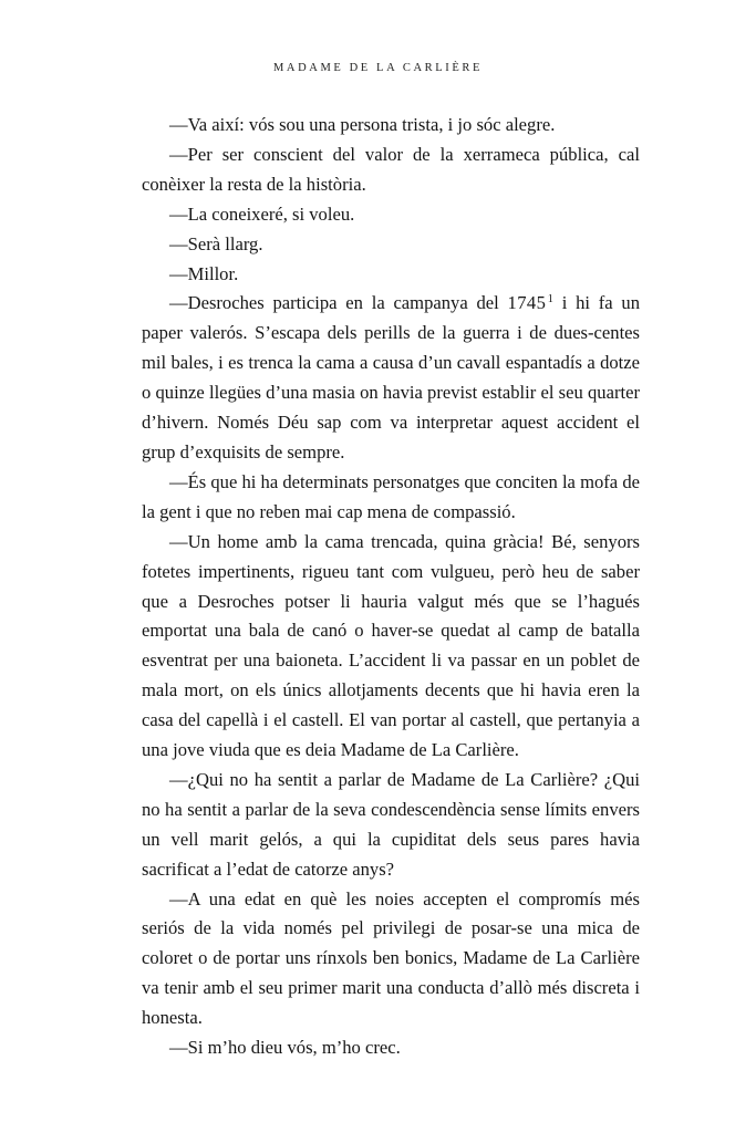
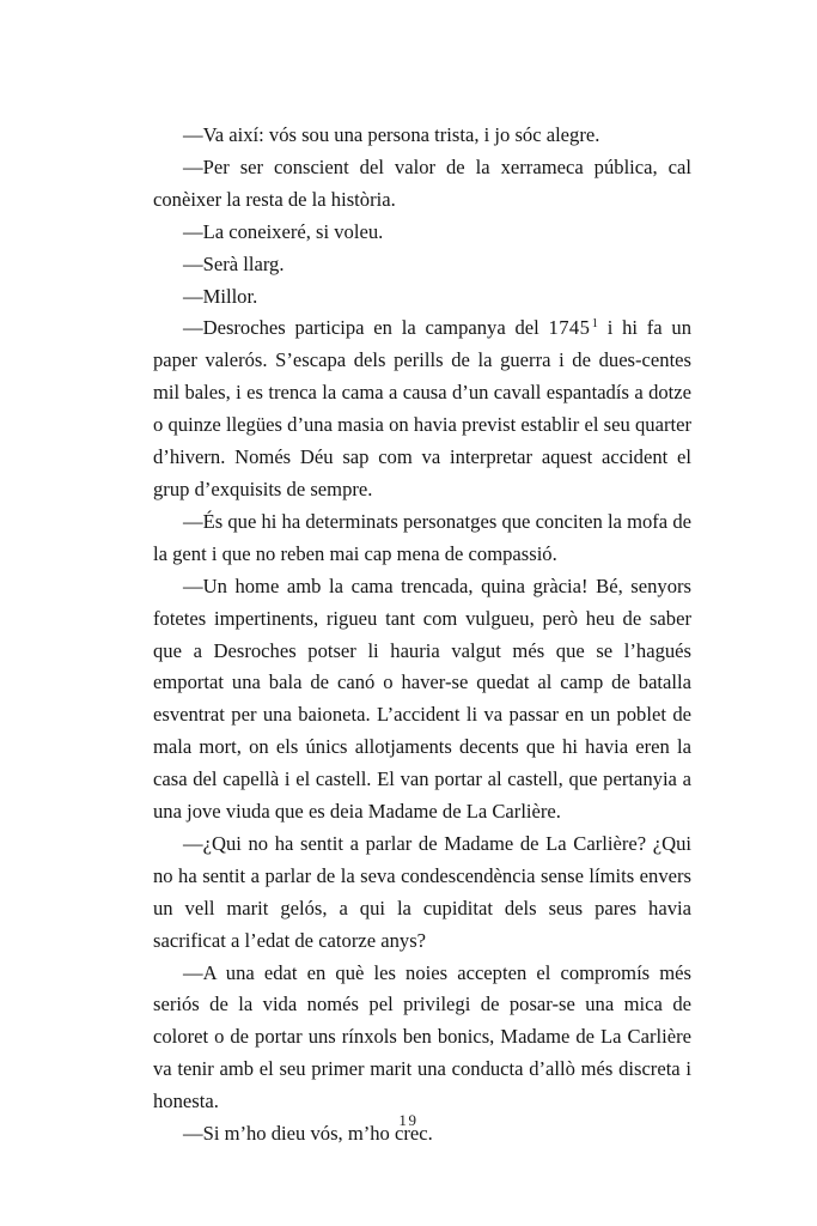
- MADAME DE LA CARLIÈRE
  —Va així: vós sou una persona trista, i jo sóc alegre.
  —Per ser conscient del valor de la xerrameca pública, cal conèixer la resta de la història.
  —La coneixeré, si voleu.
  —Serà llarg.
  —Millor.
  —Desroches participa en la campanya del 1745 1 i hi fa un paper valerós. S’escapa dels perills de la guerra i de dues-centes mil bales, i es trenca la cama a causa d’un cavall espantadís a dotze o quinze llegües d’una masia on havia previst establir el seu quarter d’hivern. Només Déu sap com va interpretar aquest accident el grup d’exquisits de sempre.
  —És que hi ha determinats personatges que conciten la mofa de la gent i que no reben mai cap mena de compassió.
  —Un home amb la cama trencada, quina gràcia! Bé, senyors fotetes impertinents, rigueu tant com vulgueu, però heu de saber que a Desroches potser li hauria valgut més que se l’hagués emportat una bala de canó o haver-se quedat al camp de batalla esventrat per una baioneta. L’accident li va passar en un poblet de mala mort, on els únics allotjaments decents que hi havia eren la casa del capellà i el castell. El van portar al castell, que pertanyia a una jove viuda que es deia Madame de La Carlière.
  —¿Qui no ha sentit a parlar de Madame de La Carlière? ¿Qui no ha sentit a parlar de la seva condescendència sense límits envers un vell marit gelós, a qui la cupiditat dels seus pares havia sacrificat a l’edat de catorze anys?
  —A una edat en què les noies accepten el compromís més seriós de la vida només pel privilegi de posar-se una mica de coloret o de portar uns rínxols ben bonics, Madame de La Carlière va tenir amb el seu primer marit una conducta d’allò més discreta i honesta.
  —Si m’ho dieu vós, m’ho crec.
+ 19
